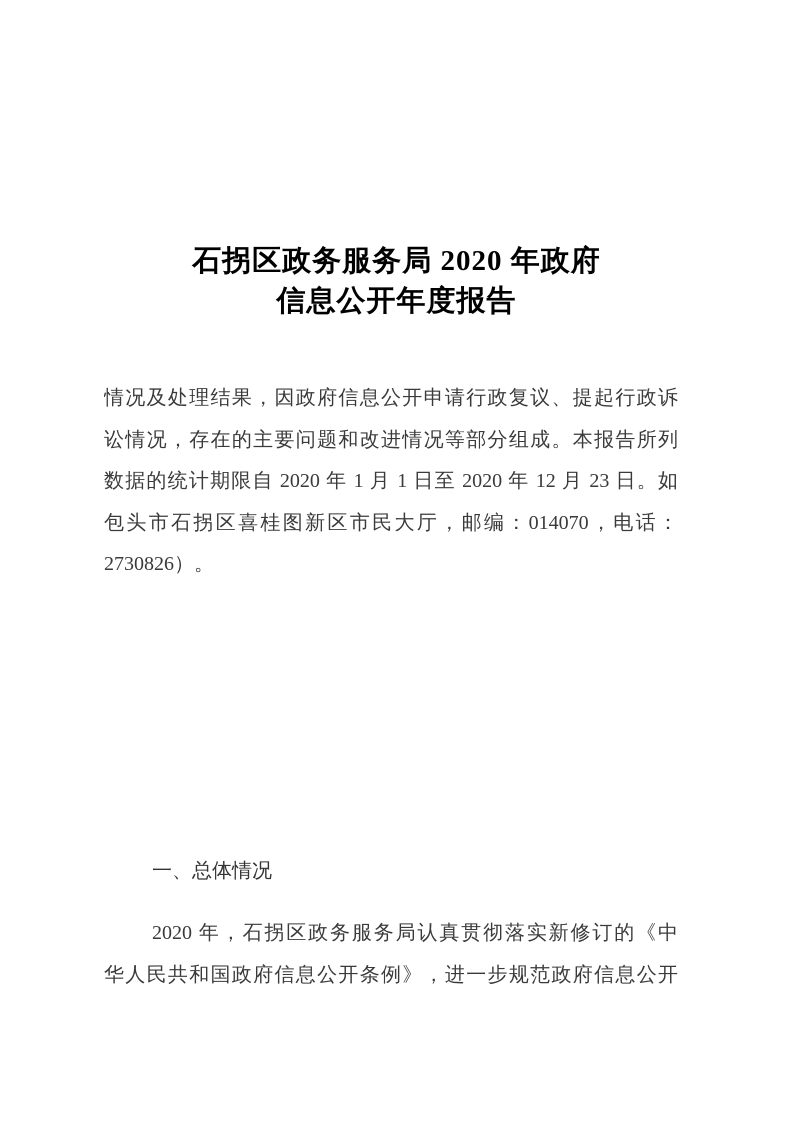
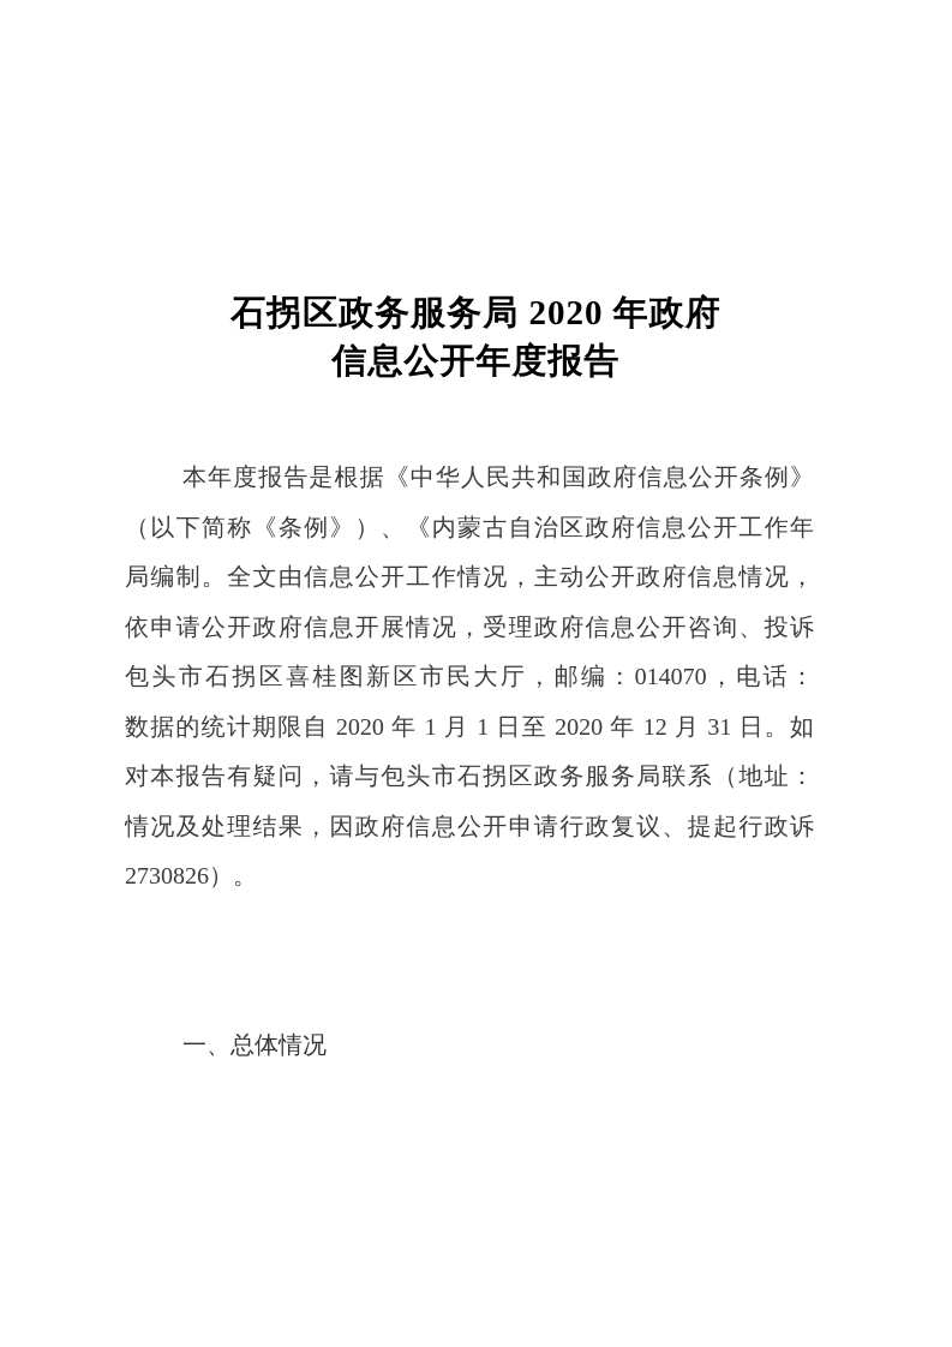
  石拐区政务服务局 2020 年政府
  信息公开年度报告
+ 本年度报告是根据《中华人民共和国政府信息公开条例》
+ （以下简称《条例》）、《内蒙古自治区政府信息公开工作年
+ 局编制。全文由信息公开工作情况，主动公开政府信息情况，
+ 依申请公开政府信息开展情况，受理政府信息公开咨询、投诉
- 情况及处理结果，因政府信息公开申请行政复议、提起行政诉
+ 包头市石拐区喜桂图新区市民大厅，邮编：014070，电话：
- 讼情况，存在的主要问题和改进情况等部分组成。本报告所列
- 数据的统计期限自 2020 年 1 月 1 日至 2020 年 12 月 23 日。如
+ 数据的统计期限自 2020 年 1 月 1 日至 2020 年 12 月 31 日。如
+ 对本报告有疑问，请与包头市石拐区政务服务局联系（地址：
- 包头市石拐区喜桂图新区市民大厅，邮编：014070，电话：
+ 情况及处理结果，因政府信息公开申请行政复议、提起行政诉
  2730826）。
  一、总体情况
- 2020 年，石拐区政务服务局认真贯彻落实新修订的《中
- 华人民共和国政府信息公开条例》，进一步规范政府信息公开
